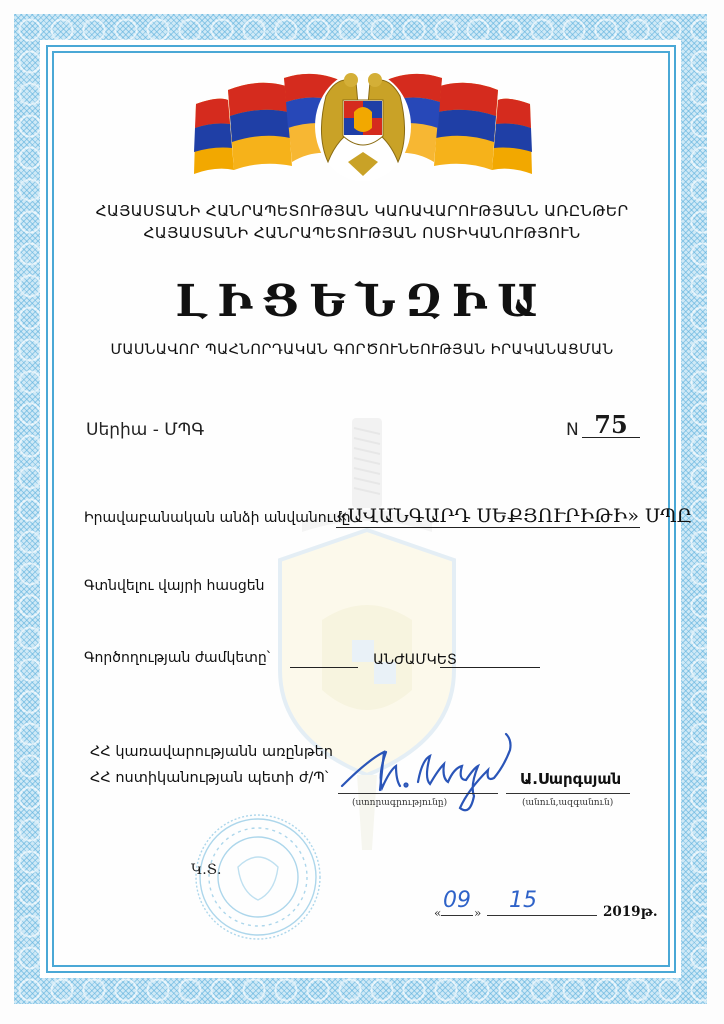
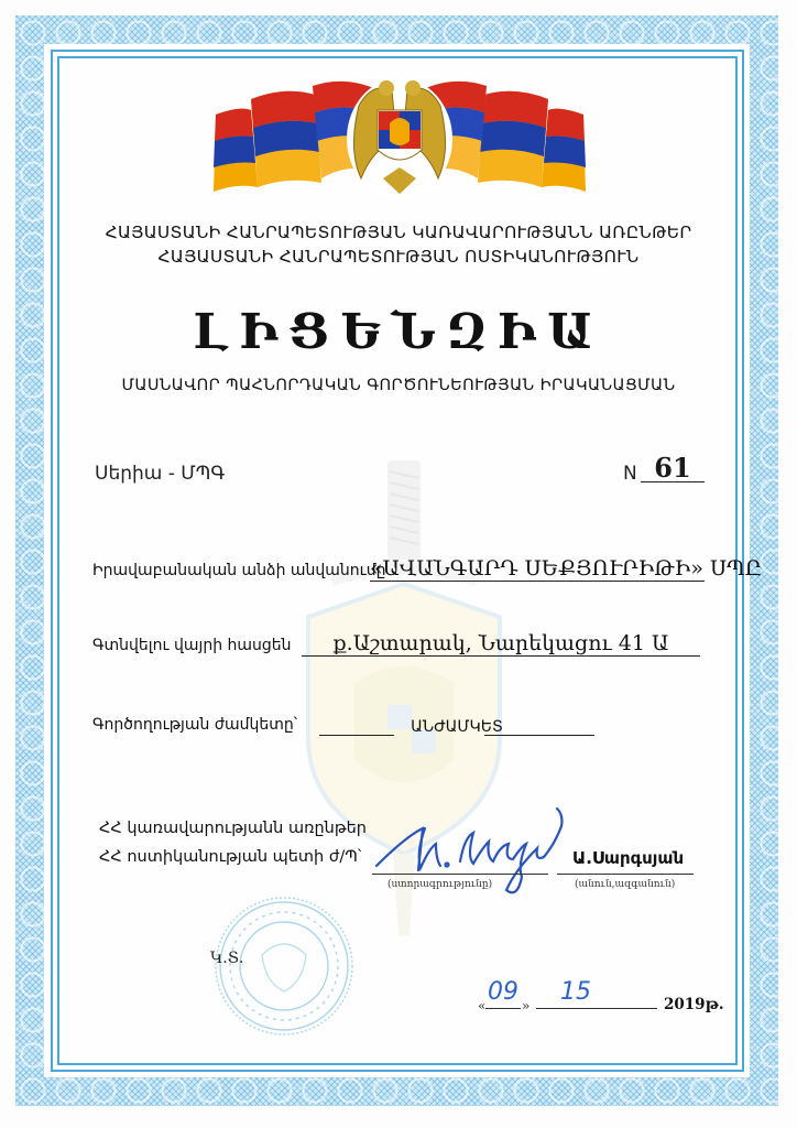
  ՀԱՅԱՍՏԱՆԻ ՀԱՆՐԱՊԵՏՈՒԹՅԱՆ ԿԱՌԱՎԱՐՈՒԹՅԱՆՆ ԱՌԸՆԹԵՐ
  ՀԱՅԱՍՏԱՆԻ ՀԱՆՐԱՊԵՏՈՒԹՅԱՆ ՈՍՏԻԿԱՆՈՒԹՅՈՒՆ
  ԼԻՑԵՆԶԻԱ
  ՄԱՍՆԱՎՈՐ ՊԱՀՆՈՐԴԱԿԱՆ ԳՈՐԾՈՒՆԵՈՒԹՅԱՆ ԻՐԱԿԱՆԱՑՄԱՆ
  Սերիա - ՄՊԳ
  N
- 75
+ 61
  Իրավաբանական անձի անվանումը
  «ԱՎԱՆԳԱՐԴ ՍԵՔՅՈՒՐԻԹԻ» ՍՊԸ
  Գտնվելու վայրի հասցեն
+ ք.Աշտարակ, Նարեկացու 41 Ա
  Գործողության ժամկետը՝
  ԱՆԺԱՄԿԵՏ
  ՀՀ կառավարությանն առընթեր
  ՀՀ ոստիկանության պետի ժ/Պ՝
  (ստորագրությունը)
  Ա.Սարգսյան
  (անուն,ազգանուն)
  Կ.Տ.
  «
  09
  »
  15
  2019թ.
